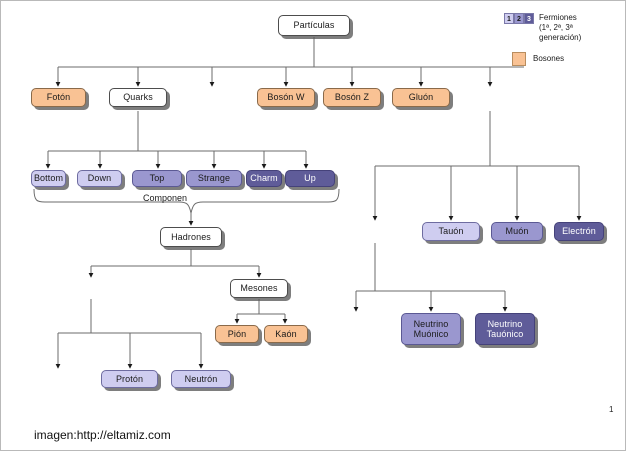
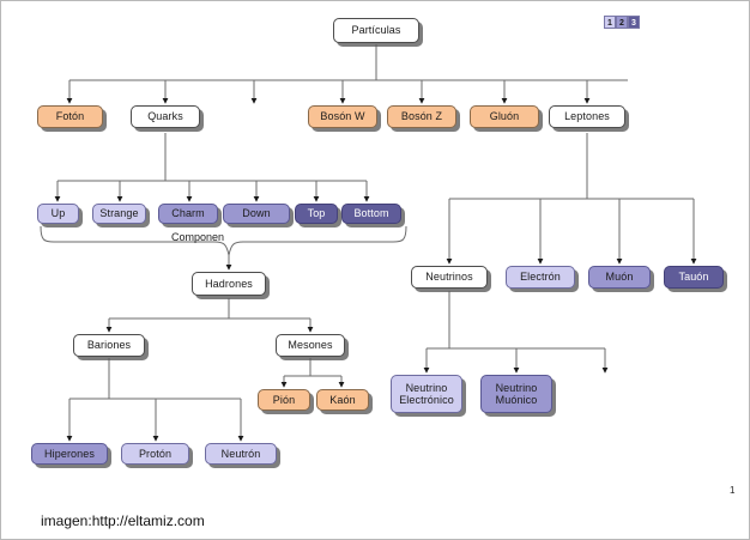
  Partículas
  Fotón
  Quarks
  Bosón W
  Bosón Z
  Gluón
+ Leptones
- Bottom
+ Up
- Down
+ Strange
- Top
+ Charm
- Strange
+ Down
- Charm
+ Top
- Up
+ Bottom
  Componen
  Hadrones
+ Bariones
  Mesones
+ Hiperones
  Protón
  Neutrón
  Pión
  Kaón
+ Neutrinos
- Tauón
+ Electrón
  Muón
- Electrón
+ Tauón
+ Neutrino Electrónico
  Neutrino Muónico
- Neutrino Tauónico
- Fermiones
- (1ª, 2ª, 3ª
- generación)
- Bosones
  imagen:http://eltamiz.com
  1
